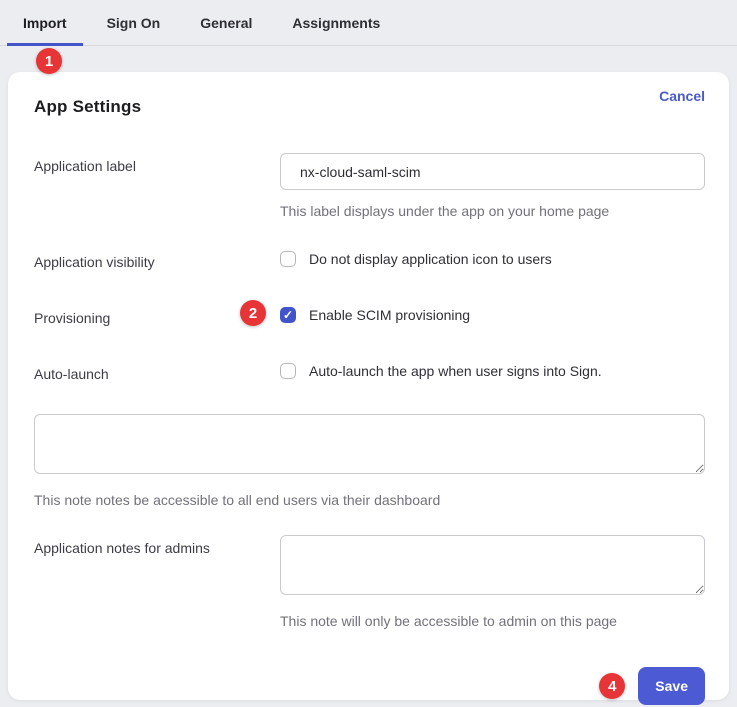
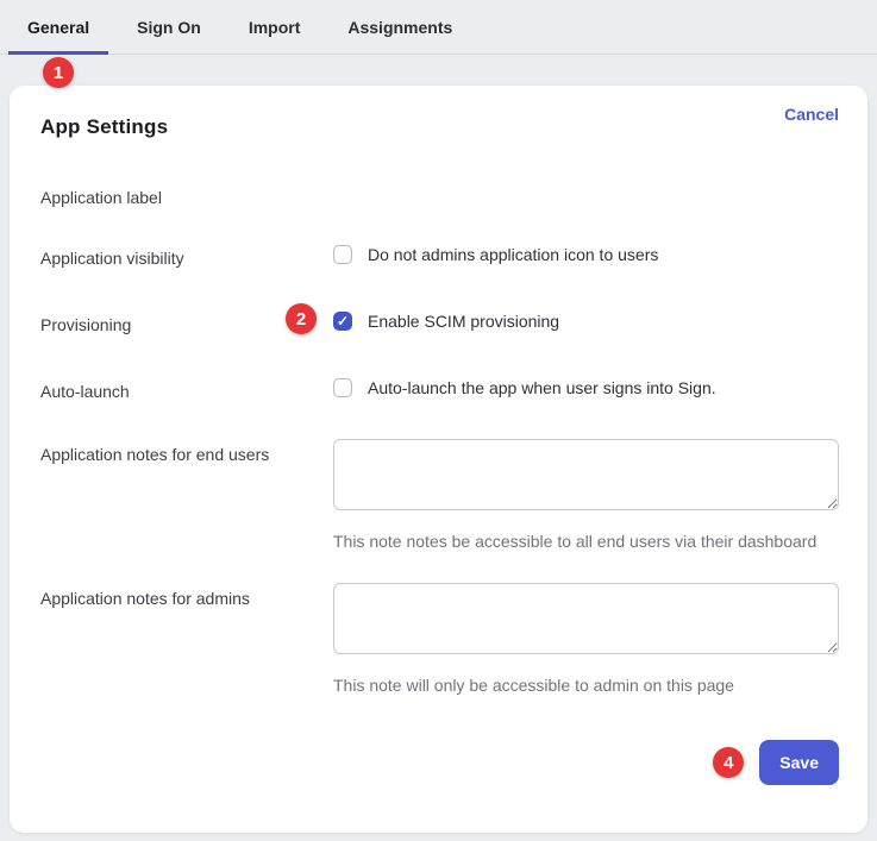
- Import
+ General
  Sign On
- General
+ Import
  Assignments
  1
  App Settings
  Cancel
  Application label
- nx-cloud-saml-scim
- This label displays under the app on your home page
  Application visibility
- Do not display application icon to users
+ Do not admins application icon to users
  Provisioning
  2
  Enable SCIM provisioning
  Auto-launch
  Auto-launch the app when user signs into Sign.
+ Application notes for end users
  This note notes be accessible to all end users via their dashboard
  Application notes for admins
  This note will only be accessible to admin on this page
  4
  Save
